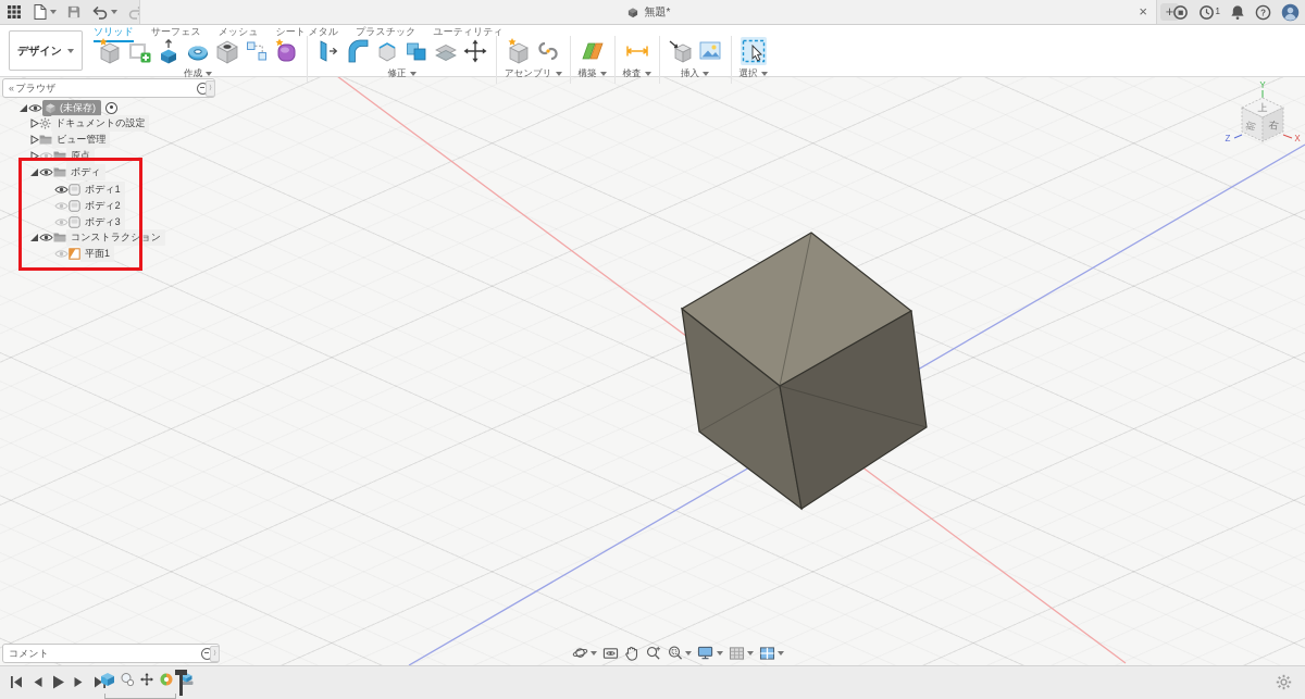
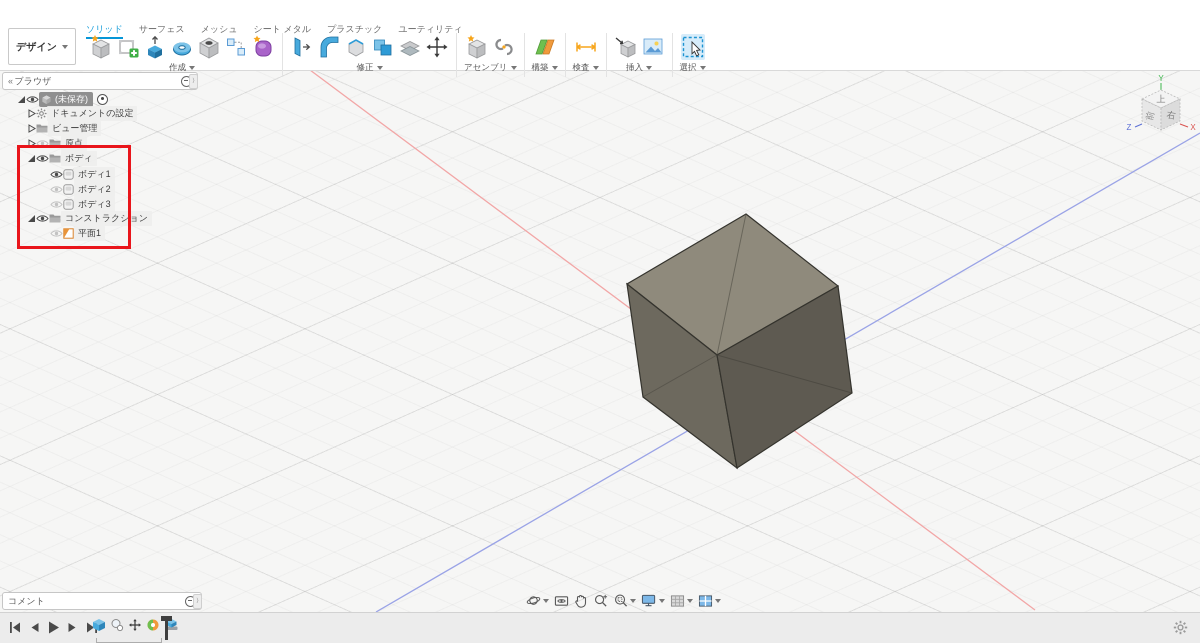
  Y
  上
  X
  Z
- 無題*
- ×
- +
- 1
- ?
  デザイン
  ソリッド
  サーフェス
  メッシュ
  シート メタル
  プラスチック
  ユーティリティ
  作成
  修正
  アセンブリ
  構築
  検査
  挿入
  選択
  «
  ブラウザ
  (未保存)
  ドキュメントの設定
  ビュー管理
  原点
  ボディ
  ボディ1
  ボディ2
  ボディ3
  コンストラクション
  平面1
  コメント
